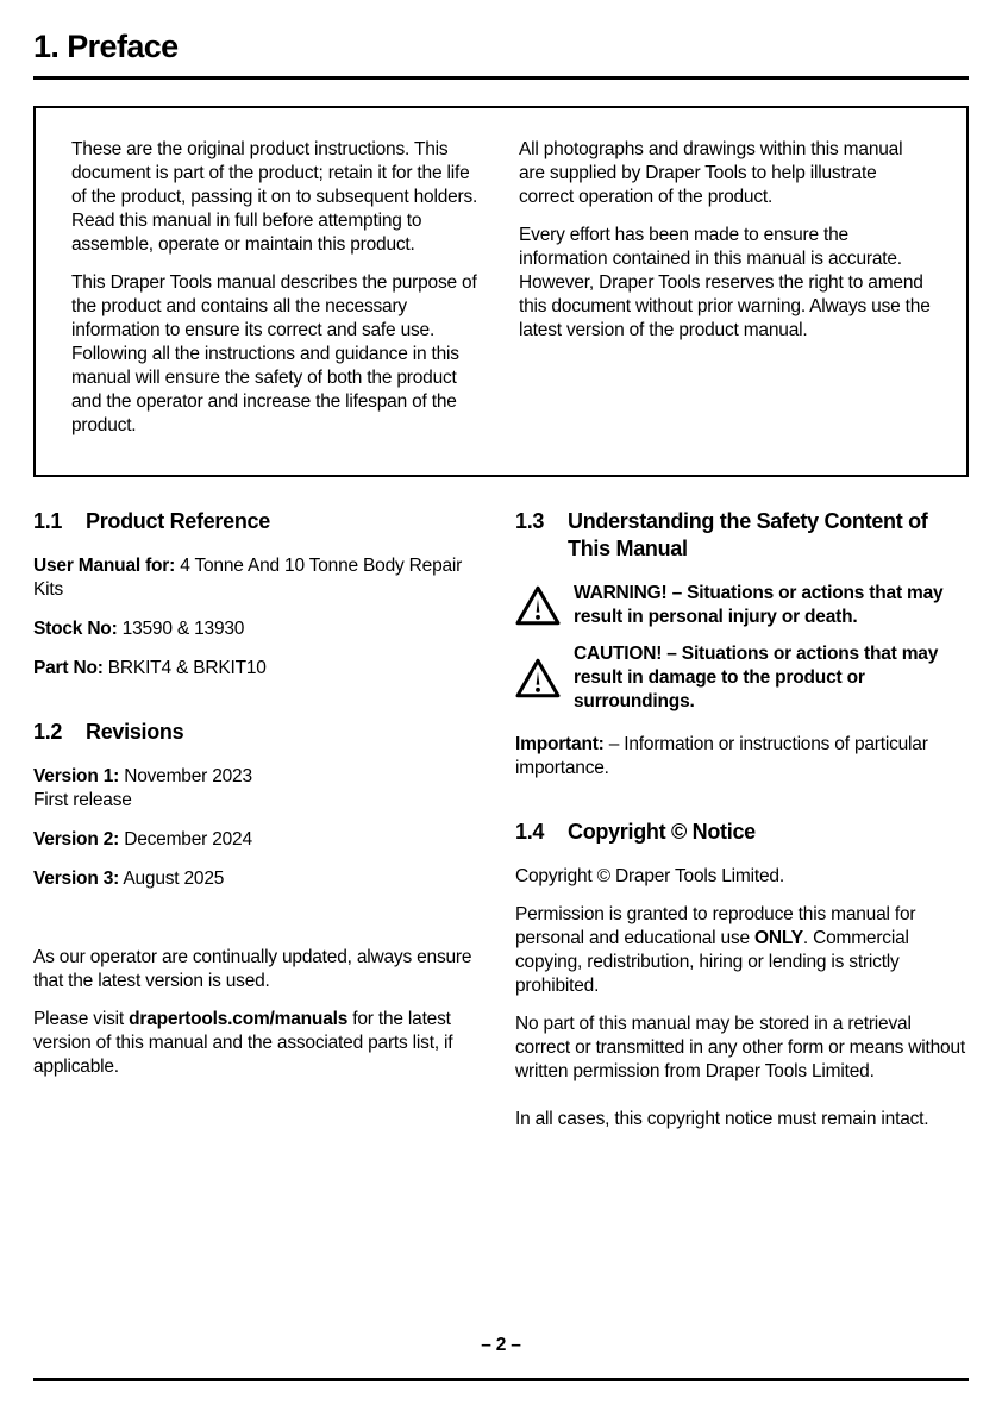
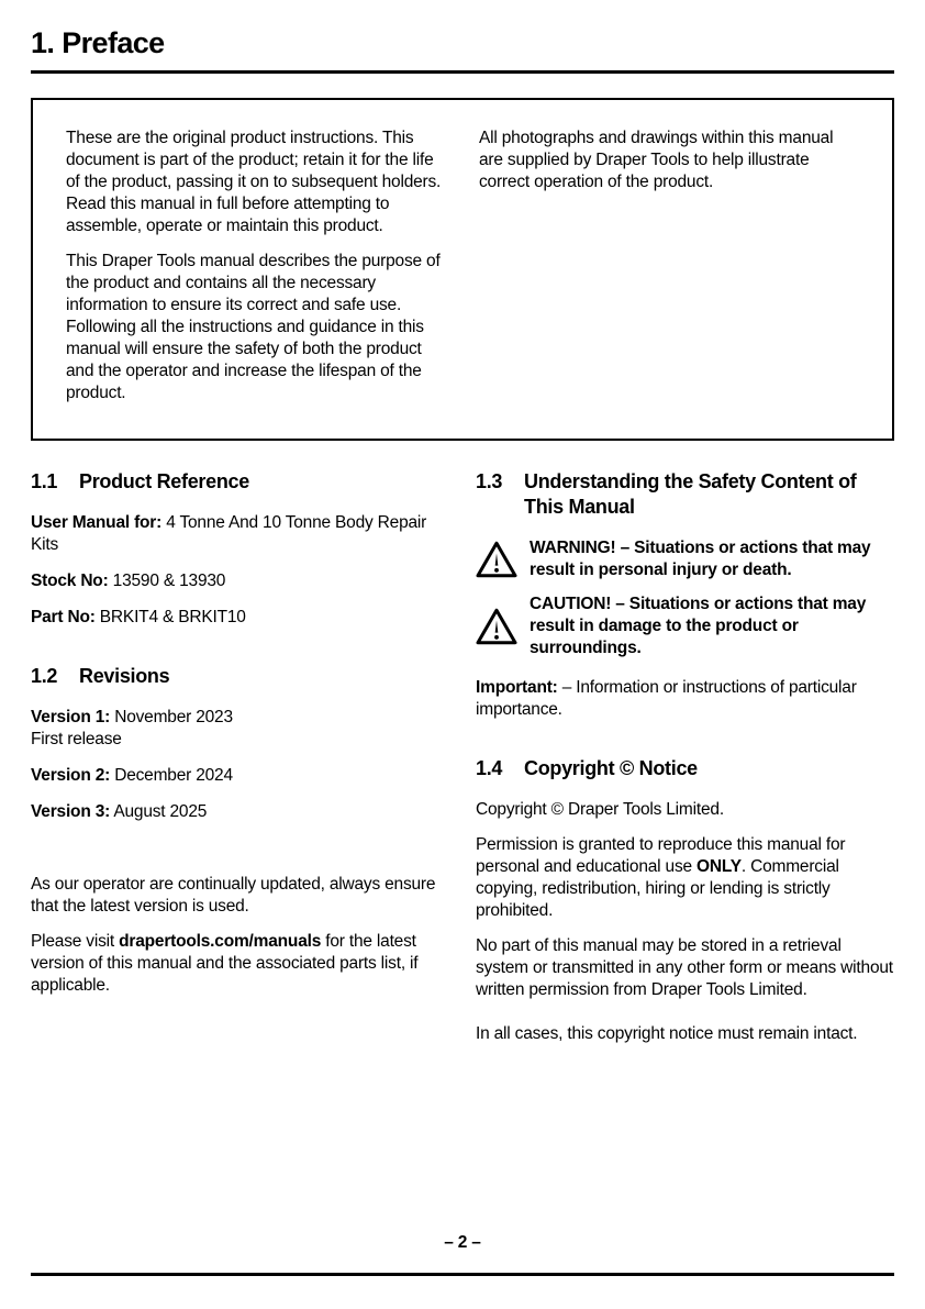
  1. Preface
  These are the original product instructions. This document is part of the product; retain it for the life of the product, passing it on to subsequent holders. Read this manual in full before attempting to assemble, operate or maintain this product.
  This Draper Tools manual describes the purpose of the product and contains all the necessary information to ensure its correct and safe use. Following all the instructions and guidance in this manual will ensure the safety of both the product and the operator and increase the lifespan of the product.
  All photographs and drawings within this manual are supplied by Draper Tools to help illustrate correct operation of the product.
- Every effort has been made to ensure the information contained in this manual is accurate. However, Draper Tools reserves the right to amend this document without prior warning. Always use the latest version of the product manual.
  1.1
  Product Reference
  User Manual for: 4 Tonne And 10 Tonne Body Repair Kits
  Stock No: 13590 & 13930
  Part No: BRKIT4 & BRKIT10
  1.2
  Revisions
  Version 1: November 2023
  First release
  Version 2: December 2024
  Version 3: August 2025
  As our operator are continually updated, always ensure that the latest version is used.
  Please visit drapertools.com/manuals for the latest version of this manual and the associated parts list, if applicable.
  1.3
  Understanding the Safety Content of This Manual
  WARNING! – Situations or actions that may result in personal injury or death.
  CAUTION! – Situations or actions that may result in damage to the product or surroundings.
  Important: – Information or instructions of particular importance.
  1.4
  Copyright © Notice
  Copyright © Draper Tools Limited.
  Permission is granted to reproduce this manual for personal and educational use ONLY. Commercial copying, redistribution, hiring or lending is strictly prohibited.
- No part of this manual may be stored in a retrieval correct or transmitted in any other form or means without written permission from Draper Tools Limited.
+ No part of this manual may be stored in a retrieval system or transmitted in any other form or means without written permission from Draper Tools Limited.
  In all cases, this copyright notice must remain intact.
  – 2 –
